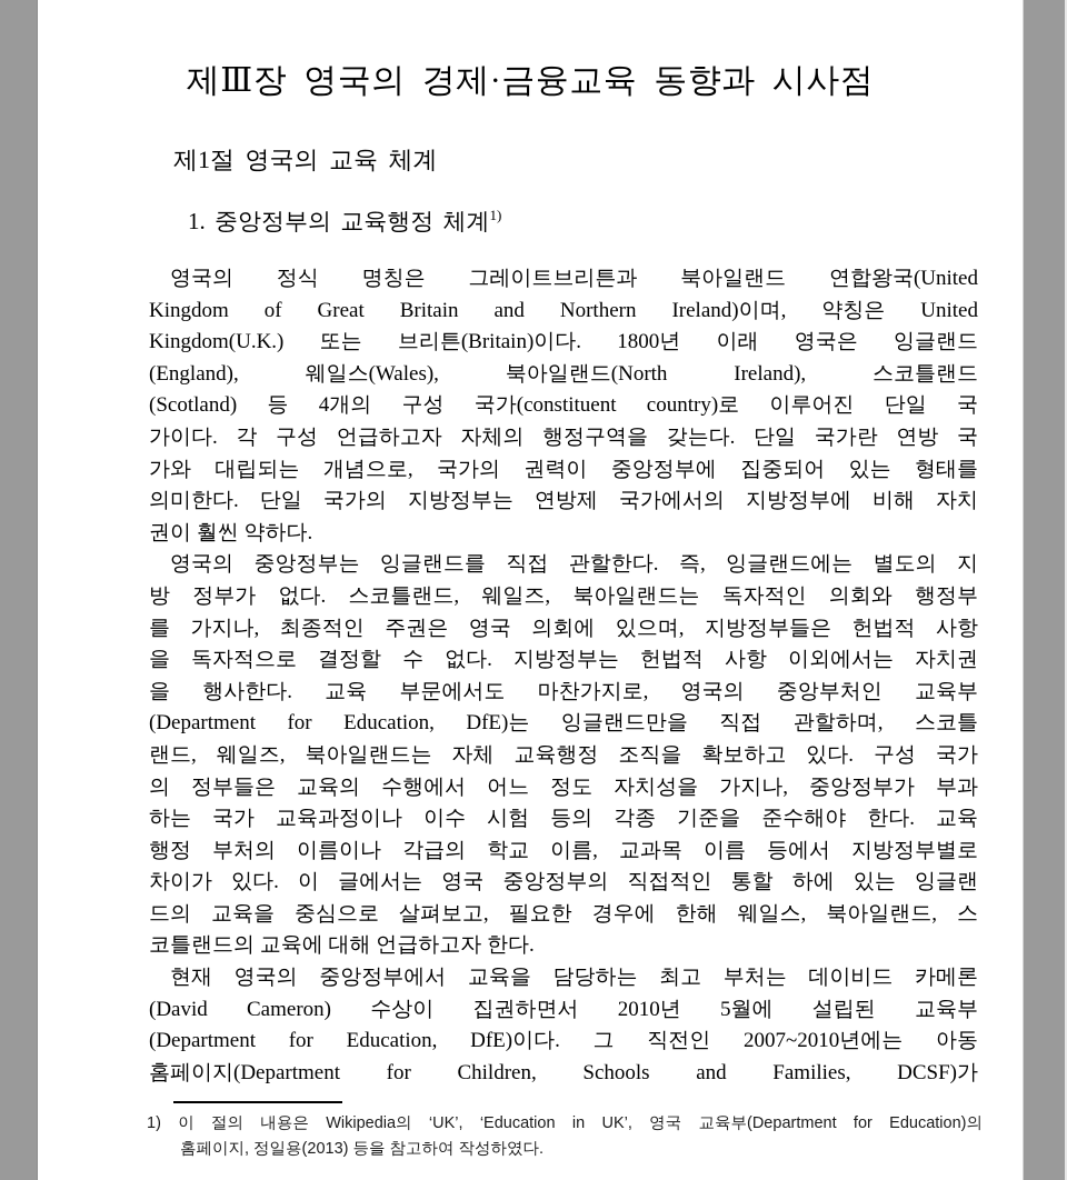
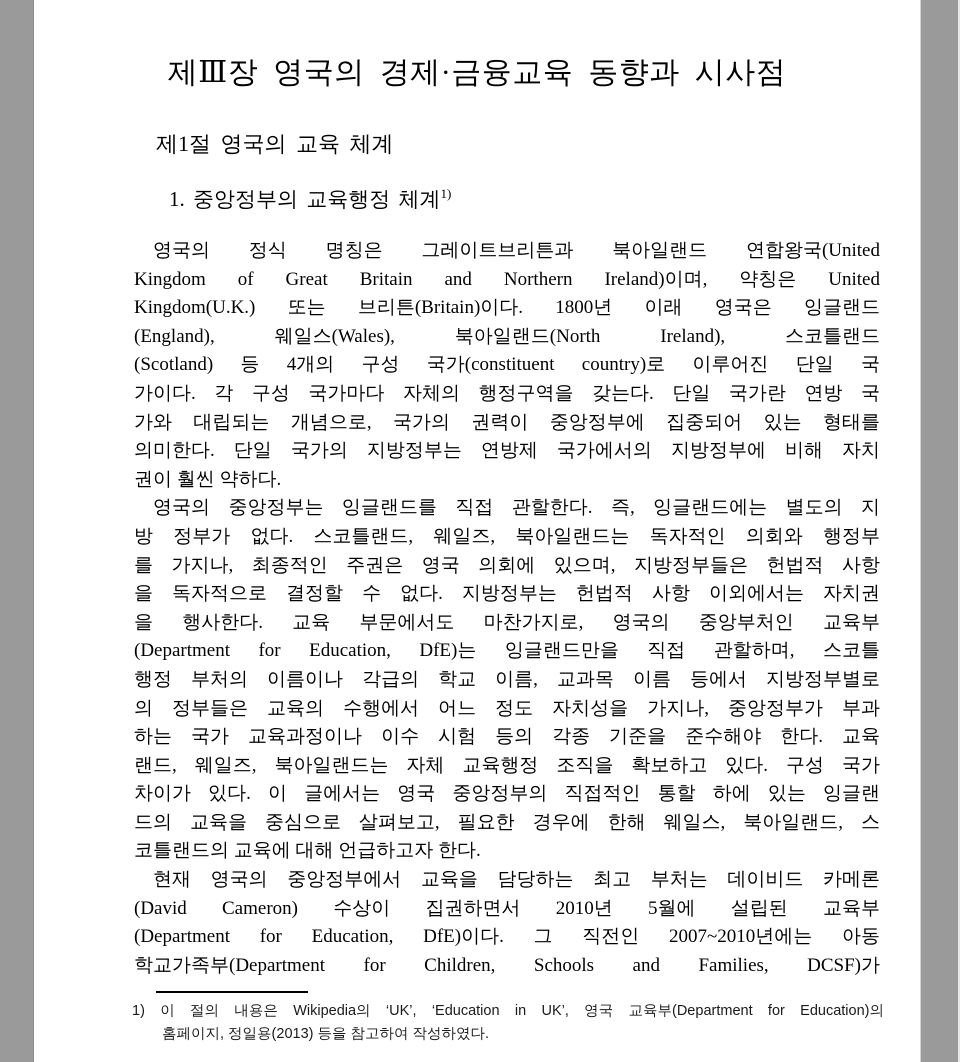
  제Ⅲ장 영국의 경제·금융교육 동향과 시사점
  제1절 영국의 교육 체계
  1. 중앙정부의 교육행정 체계1)
  영국의 정식 명칭은 그레이트브리튼과 북아일랜드 연합왕국(United
  Kingdom of Great Britain and Northern Ireland)이며, 약칭은 United
  Kingdom(U.K.) 또는 브리튼(Britain)이다. 1800년 이래 영국은 잉글랜드
  (England), 웨일스(Wales), 북아일랜드(North Ireland), 스코틀랜드
  (Scotland) 등 4개의 구성 국가(constituent country)로 이루어진 단일 국
- 가이다. 각 구성 언급하고자 자체의 행정구역을 갖는다. 단일 국가란 연방 국
+ 가이다. 각 구성 국가마다 자체의 행정구역을 갖는다. 단일 국가란 연방 국
  가와 대립되는 개념으로, 국가의 권력이 중앙정부에 집중되어 있는 형태를
  의미한다. 단일 국가의 지방정부는 연방제 국가에서의 지방정부에 비해 자치
  권이 훨씬 약하다.
  영국의 중앙정부는 잉글랜드를 직접 관할한다. 즉, 잉글랜드에는 별도의 지
  방 정부가 없다. 스코틀랜드, 웨일즈, 북아일랜드는 독자적인 의회와 행정부
  를 가지나, 최종적인 주권은 영국 의회에 있으며, 지방정부들은 헌법적 사항
  을 독자적으로 결정할 수 없다. 지방정부는 헌법적 사항 이외에서는 자치권
  을 행사한다. 교육 부문에서도 마찬가지로, 영국의 중앙부처인 교육부
  (Department for Education, DfE)는 잉글랜드만을 직접 관할하며, 스코틀
- 랜드, 웨일즈, 북아일랜드는 자체 교육행정 조직을 확보하고 있다. 구성 국가
+ 행정 부처의 이름이나 각급의 학교 이름, 교과목 이름 등에서 지방정부별로
  의 정부들은 교육의 수행에서 어느 정도 자치성을 가지나, 중앙정부가 부과
  하는 국가 교육과정이나 이수 시험 등의 각종 기준을 준수해야 한다. 교육
- 행정 부처의 이름이나 각급의 학교 이름, 교과목 이름 등에서 지방정부별로
+ 랜드, 웨일즈, 북아일랜드는 자체 교육행정 조직을 확보하고 있다. 구성 국가
  차이가 있다. 이 글에서는 영국 중앙정부의 직접적인 통할 하에 있는 잉글랜
  드의 교육을 중심으로 살펴보고, 필요한 경우에 한해 웨일스, 북아일랜드, 스
  코틀랜드의 교육에 대해 언급하고자 한다.
  현재 영국의 중앙정부에서 교육을 담당하는 최고 부처는 데이비드 카메론
  (David Cameron) 수상이 집권하면서 2010년 5월에 설립된 교육부
  (Department for Education, DfE)이다. 그 직전인 2007~2010년에는 아동
- 홈페이지(Department for Children, Schools and Families, DCSF)가
+ 학교가족부(Department for Children, Schools and Families, DCSF)가
  1) 이 절의 내용은 Wikipedia의 ‘UK’, ‘Education in UK’, 영국 교육부(Department for Education)의
  홈페이지, 정일용(2013) 등을 참고하여 작성하였다.
